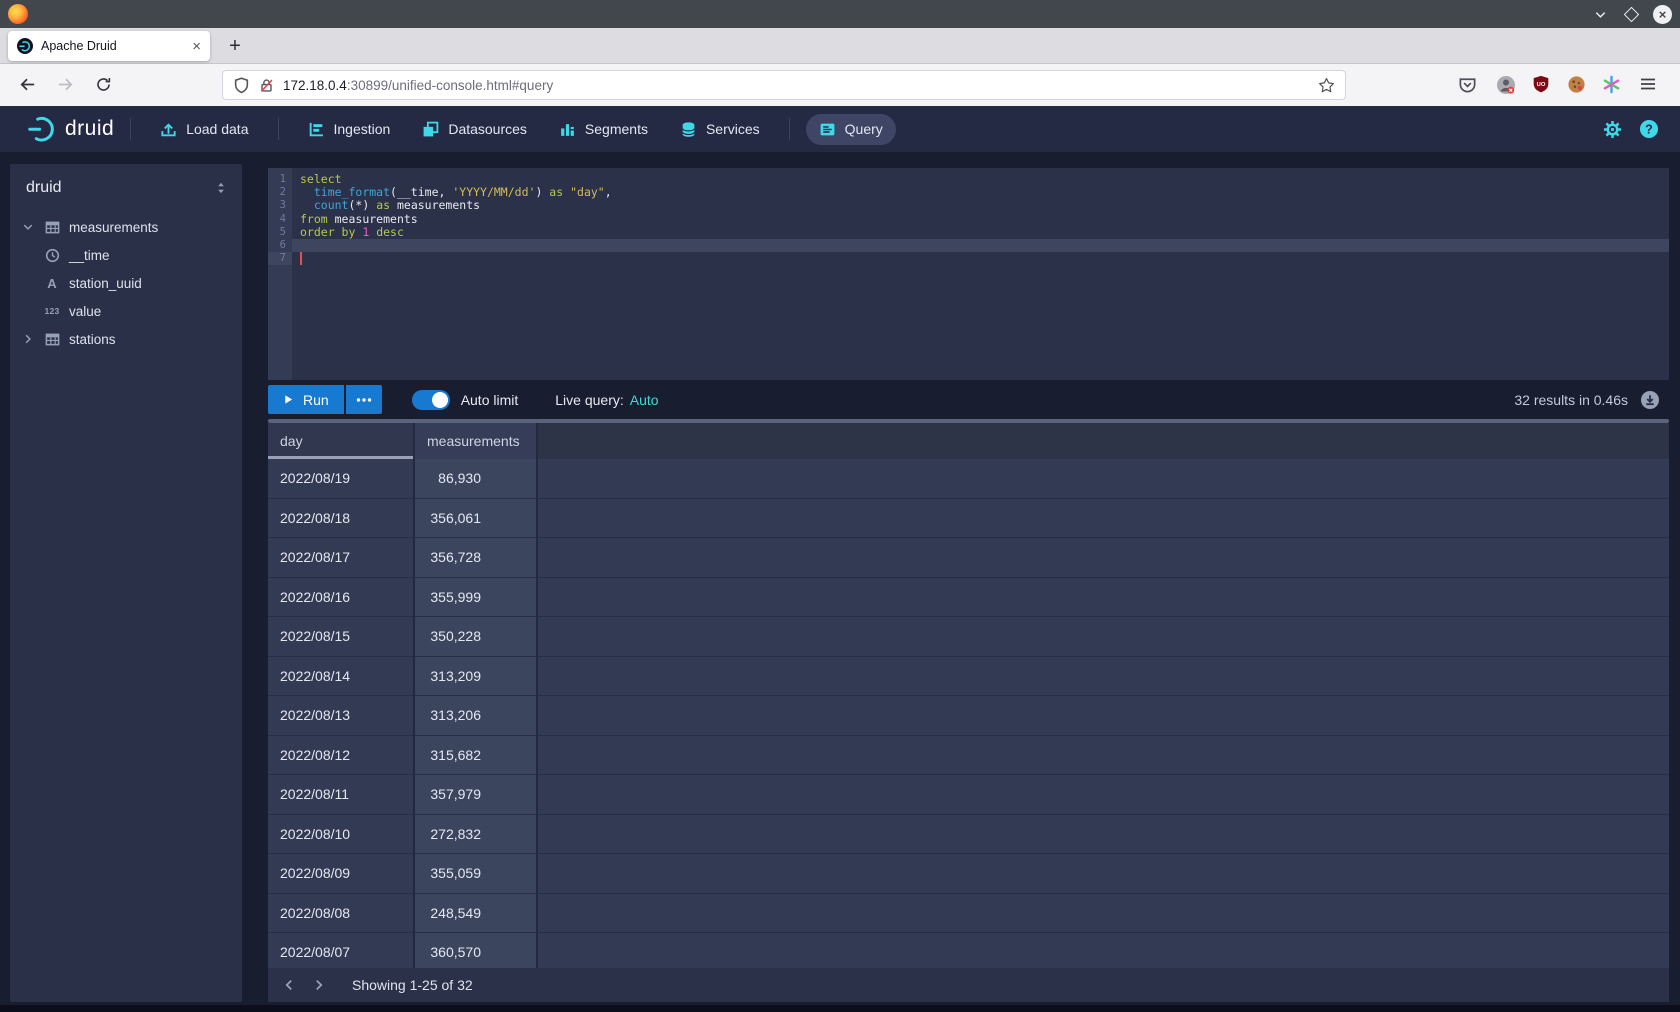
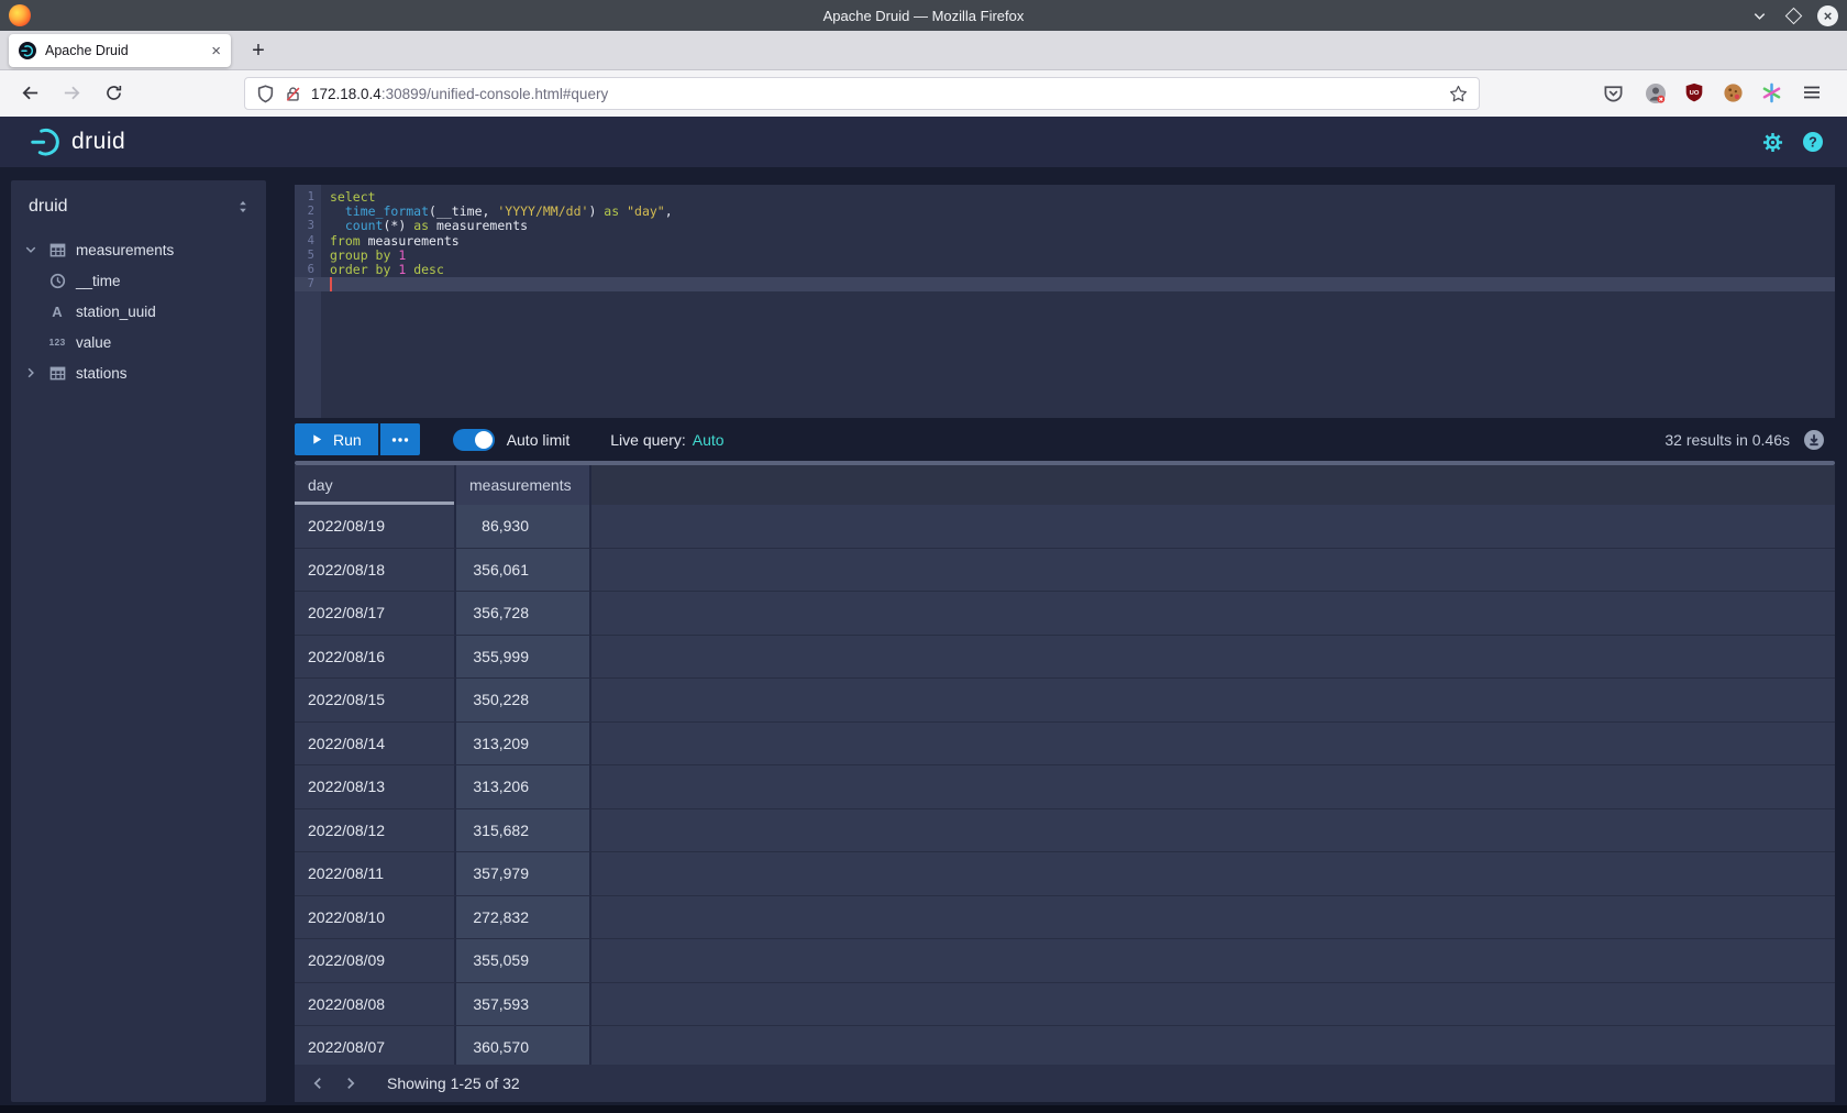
+ Apache Druid — Mozilla Firefox
  ×
  Apache Druid
  ×
  +
  172.18.0.4
  :30899/unified-console.html#query
  druid
- Load data
- Ingestion
- Datasources
- Segments
- Services
- Query
  ?
  druid
  measurements
  __time
  A
  station_uuid
  123
  value
  stations
  1
  2
  3
  4
  5
  6
  7
  select
  time_format(__time, 'YYYY/MM/dd') as "day",
  count(*) as measurements
  from measurements
+ group by 1
  order by 1 desc
  Run
  Auto limit
  Live query:
  Auto
  32 results in 0.46s
  day
  measurements
  2022/08/19
  86,930
  2022/08/18
  356,061
  2022/08/17
  356,728
  2022/08/16
  355,999
  2022/08/15
  350,228
  2022/08/14
  313,209
  2022/08/13
  313,206
  2022/08/12
  315,682
  2022/08/11
  357,979
  2022/08/10
  272,832
  2022/08/09
  355,059
  2022/08/08
- 248,549
+ 357,593
  2022/08/07
  360,570
  Showing 1-25 of 32
